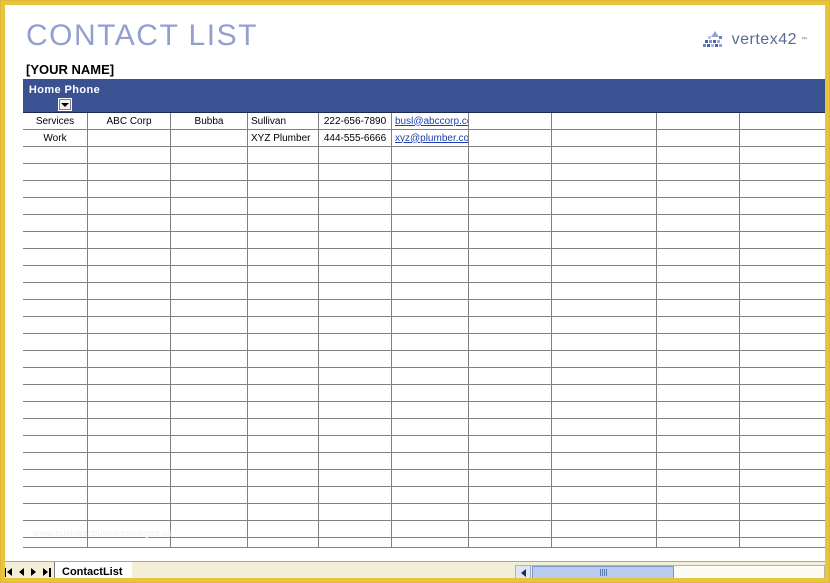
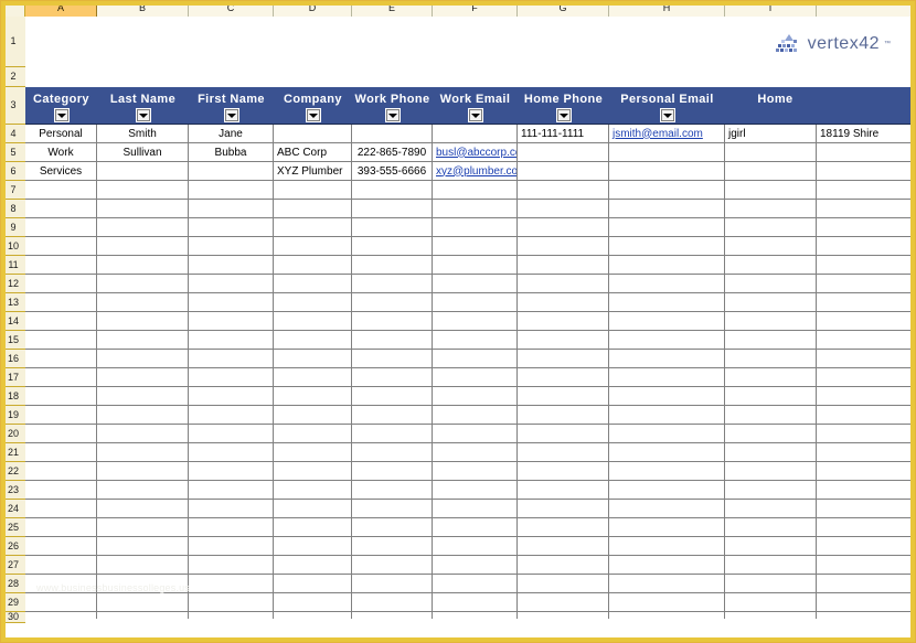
+ A
+ B
+ C
+ D
+ E
+ F
+ G
+ H
+ I
+ 1
+ 2
+ 3
+ 4
+ 5
+ 6
+ 7
+ 8
+ 9
+ 10
+ 11
+ 12
+ 13
+ 14
+ 15
+ 16
+ 17
+ 18
+ 19
+ 20
+ 21
+ 22
+ 23
+ 24
+ 25
+ 26
+ 27
+ 28
+ 29
+ 30
+ Personal
+ Smith
+ Jane
+ 111-111-1111
+ jsmith@email.com
+ jgirl
+ 18119 Shire
- Services
+ Work
- ABC Corp
+ Sullivan
  Bubba
- Sullivan
+ ABC Corp
- 222-656-7890
+ 222-865-7890
  busl@abccorp.c
- Work
+ Services
  XYZ Plumber
- 444-555-6666
+ 393-555-6666
  xyz@plumber.co
- CONTACT LIST
- [YOUR NAME]
  vertex42
+ Category
+ Last Name
+ First Name
+ Company
+ Work Phone
+ Work Email
  Home Phone
+ Personal Email
+ Home
  www.businessbusinessolleges.us
- ContactList
